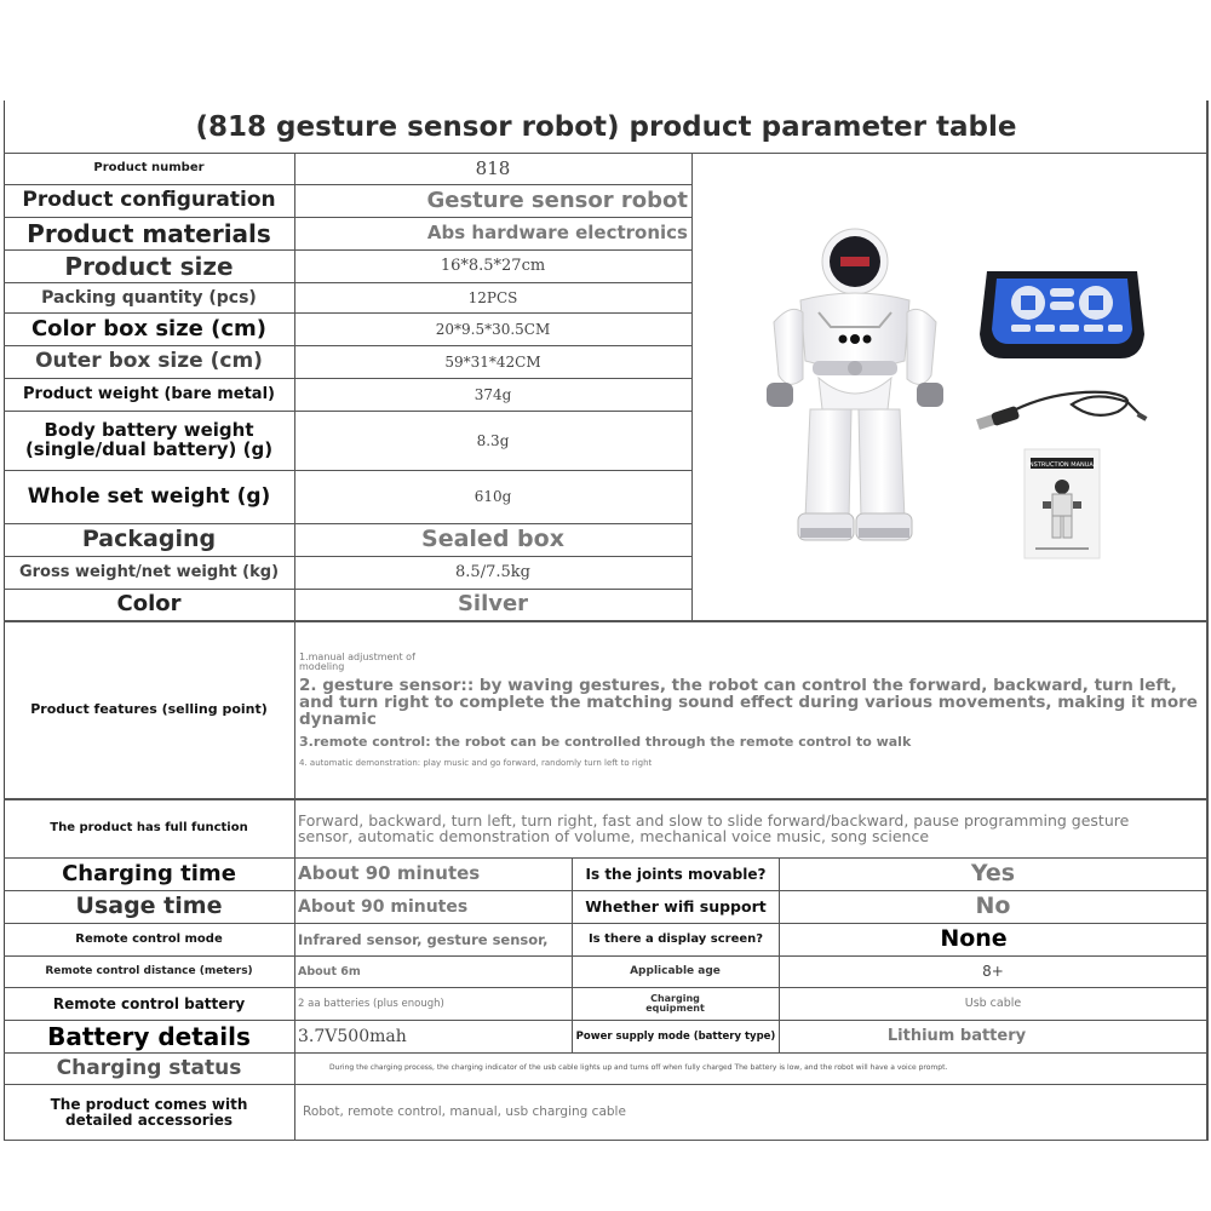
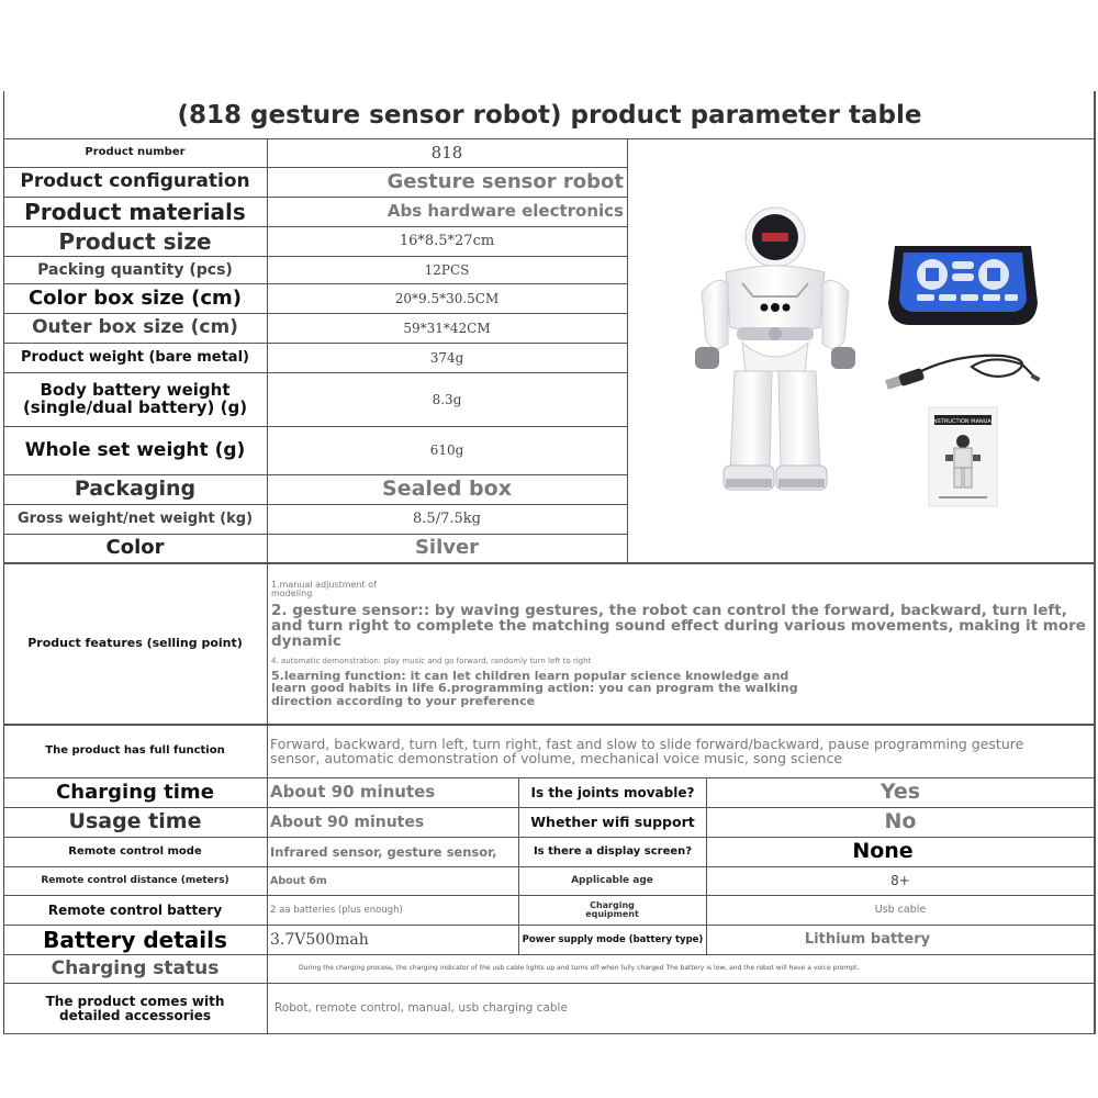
  (818 gesture sensor robot) product parameter table
  Product number
  818
  Product configuration
  Gesture sensor robot
  Product materials
  Abs hardware electronics
  Product size
  16*8.5*27cm
  Packing quantity (pcs)
  12PCS
  Color box size (cm)
  20*9.5*30.5CM
  Outer box size (cm)
  59*31*42CM
  Product weight (bare metal)
  374g
  Body battery weight (single/dual battery) (g)
  8.3g
  Whole set weight (g)
  610g
  Packaging
  Sealed box
  Gross weight/net weight (kg)
  8.5/7.5kg
  Color
  Silver
  Product features (selling point)
  1.manual adjustment of modeling
  2. gesture sensor:: by waving gestures, the robot can control the forward, backward, turn left, and turn right to complete the matching sound effect during various movements, making it more dynamic
- 3.remote control: the robot can be controlled through the remote control to walk
  4. automatic demonstration: play music and go forward, randomly turn left to right
+ 5.learning function: it can let children learn popular science knowledge and learn good habits in life 6.programming action: you can program the walking direction according to your preference
  The product has full function
  Forward, backward, turn left, turn right, fast and slow to slide forward/backward, pause programming gesture sensor, automatic demonstration of volume, mechanical voice music, song science
  Charging time
  About 90 minutes
  Is the joints movable?
  Yes
  Usage time
  About 90 minutes
  Whether wifi support
  No
  Remote control mode
  Infrared sensor, gesture sensor,
  Is there a display screen?
  None
  Remote control distance (meters)
  About 6m
  Applicable age
  8+
  Remote control battery
  2 aa batteries (plus enough)
  Charging equipment
  Usb cable
  Battery details
  3.7V500mah
  Power supply mode (battery type)
  Lithium battery
  Charging status
  The product comes with detailed accessories
  Robot, remote control, manual, usb charging cable
